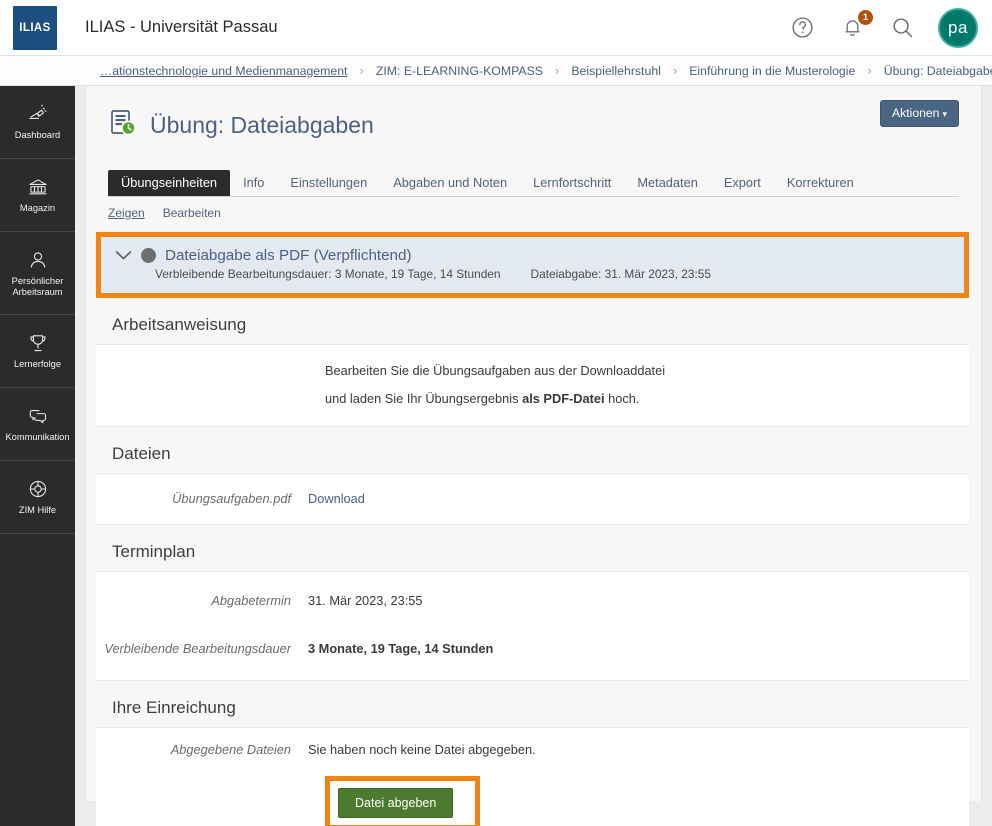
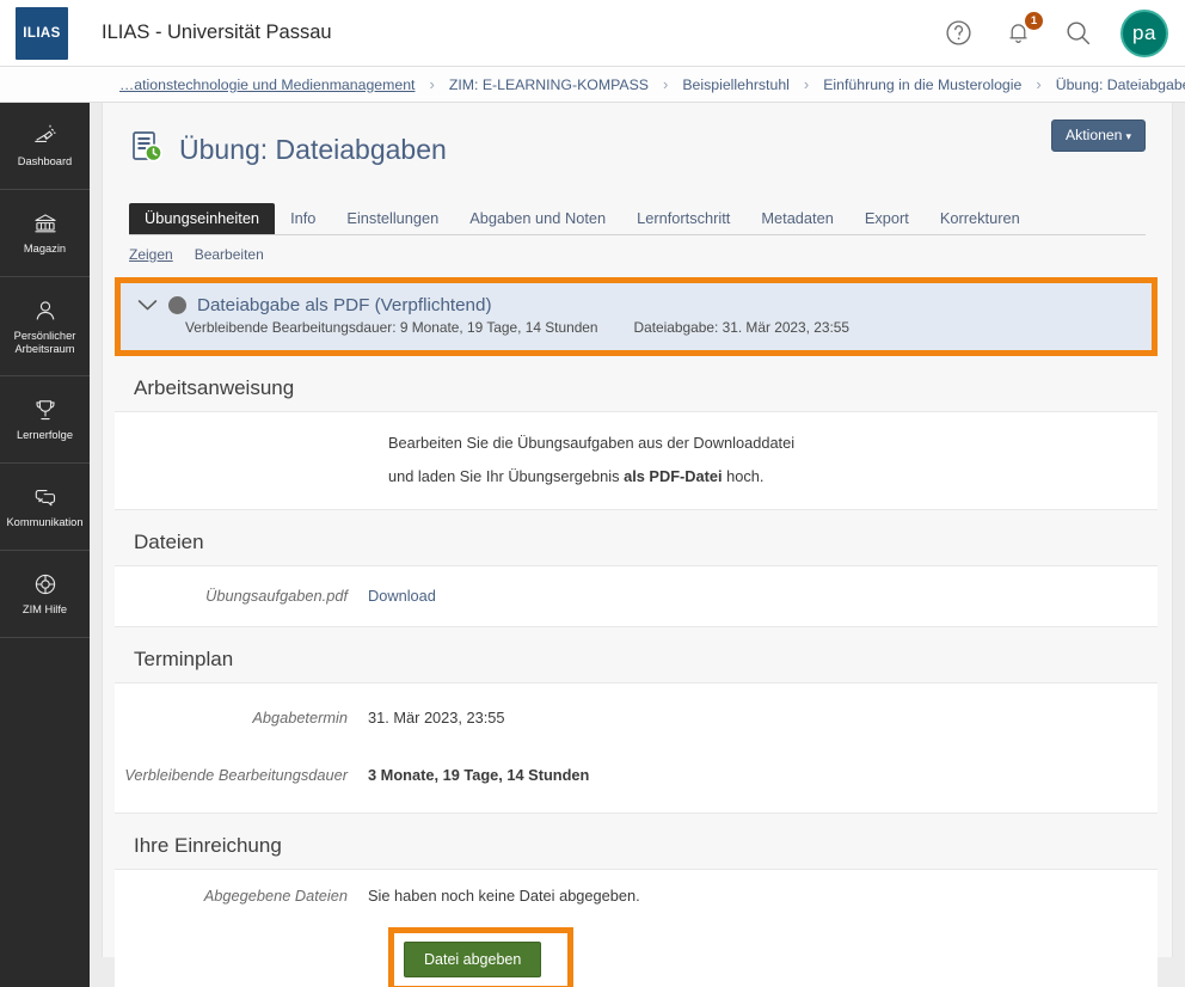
  ILIAS
  ILIAS - Universität Passau
  1
  pa
  …ationstechnologie und Medienmanagement
  ›
  ZIM: E-LEARNING-KOMPASS
  ›
  Beispiellehrstuhl
  ›
  Einführung in die Musterologie
  ›
  Übung: Dateiabgab
  Dashboard
  Magazin
  Persönlicher Arbeitsraum
  Lernerfolge
  Kommunikation
  ZIM Hilfe
  Übung: Dateiabgaben
  Aktionen ▾
  Übungseinheiten
  Info
  Einstellungen
  Abgaben und Noten
  Lernfortschritt
  Metadaten
  Export
  Korrekturen
  Zeigen
  Bearbeiten
  Dateiabgabe als PDF (Verpflichtend)
- Verbleibende Bearbeitungsdauer: 3 Monate, 19 Tage, 14 Stunden
+ Verbleibende Bearbeitungsdauer: 9 Monate, 19 Tage, 14 Stunden
  Dateiabgabe: 31. Mär 2023, 23:55
  Arbeitsanweisung
  Bearbeiten Sie die Übungsaufgaben aus der Downloaddatei
  und laden Sie Ihr Übungsergebnis als PDF-Datei hoch.
  Dateien
  Übungsaufgaben.pdf
  Download
  Terminplan
  Abgabetermin
  31. Mär 2023, 23:55
  Verbleibende Bearbeitungsdauer
  3 Monate, 19 Tage, 14 Stunden
  Ihre Einreichung
  Abgegebene Dateien
  Sie haben noch keine Datei abgegeben.
  Datei abgeben
